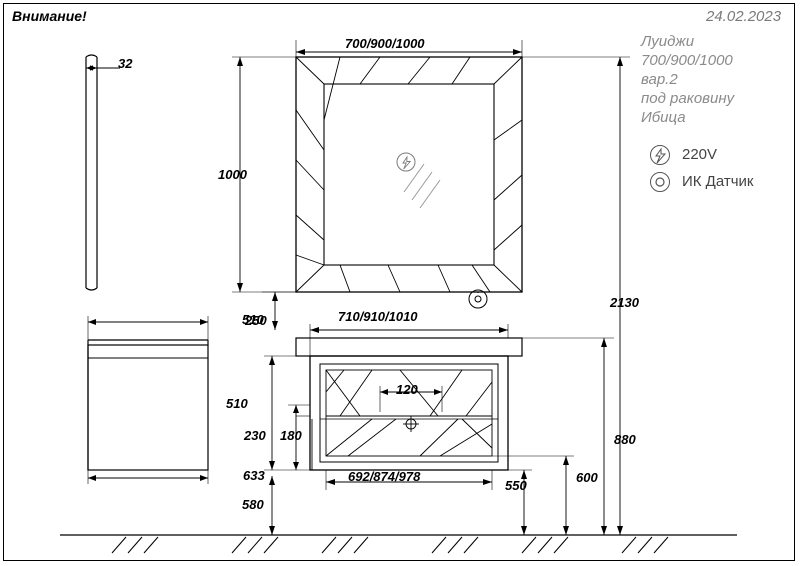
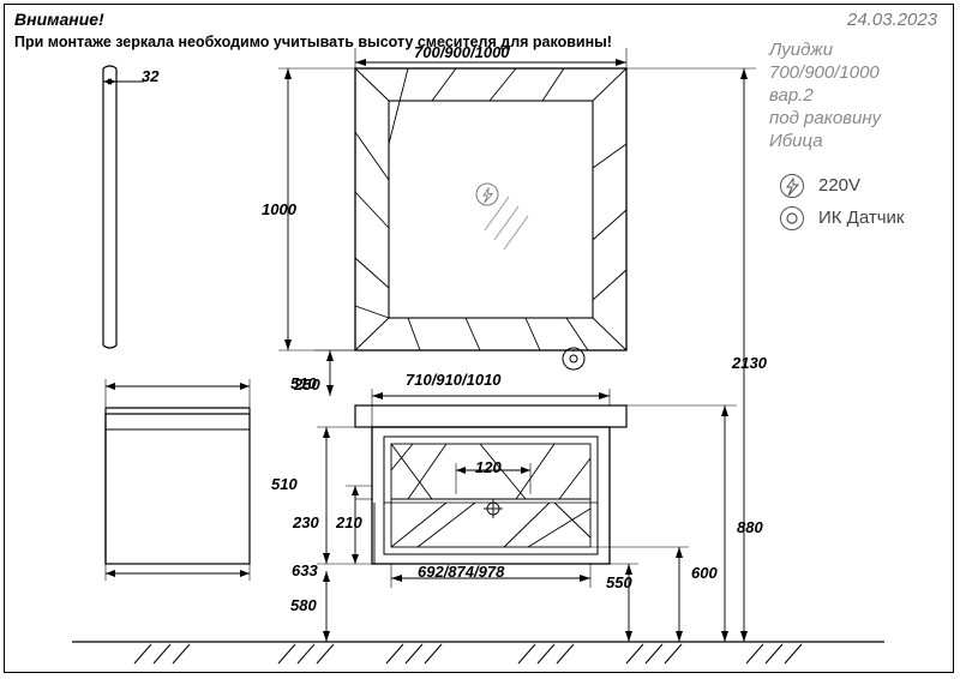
  Внимание!
+ При монтаже зеркала необходимо учитывать высоту смесителя для раковины!
- 24.02.2023
+ 24.03.2023
  Луиджи
  700/900/1000
  вар.2
  под раковину
  Ибица
  220V
  ИК Датчик
  32
  700/900/1000
  1000
  510
  633
  250
  710/910/1010
  692/874/978
  510
  120
  230
- 180
+ 210
  580
  550
  600
  880
  2130
